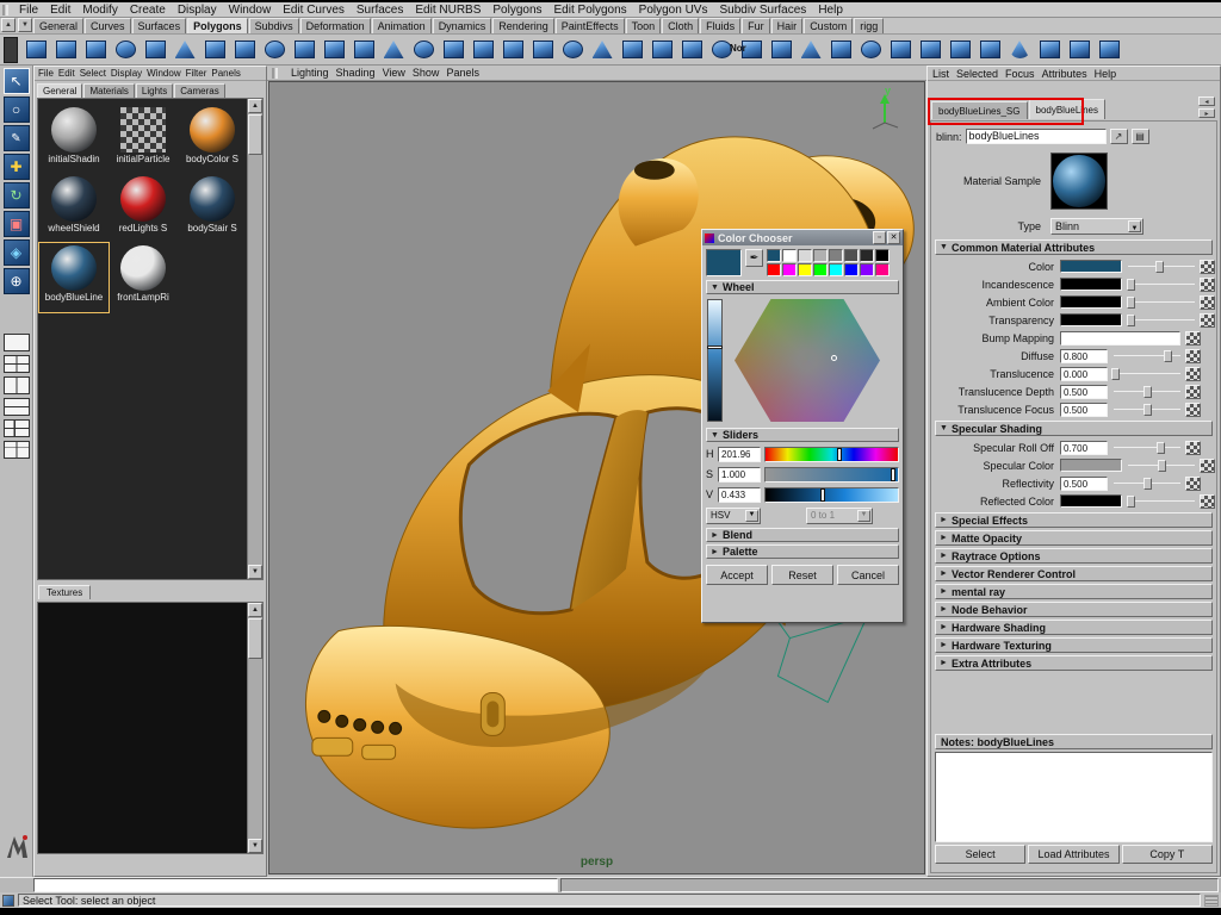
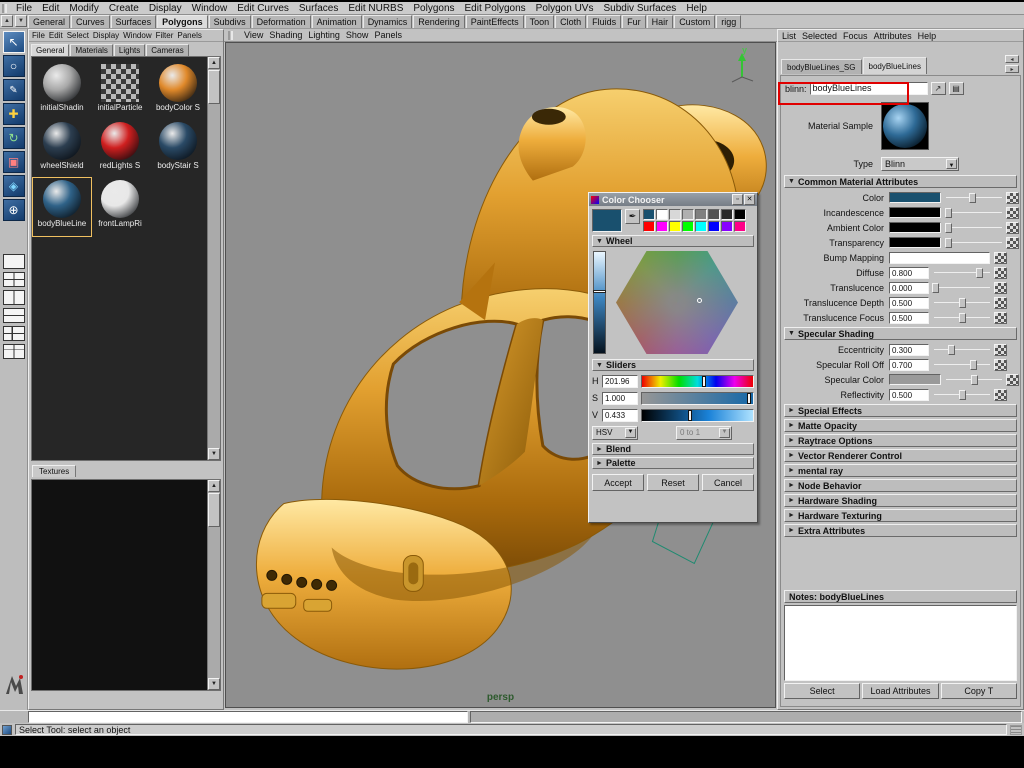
  File
  Edit
  Modify
  Create
  Display
  Window
  Edit Curves
  Surfaces
  Edit NURBS
  Polygons
  Edit Polygons
  Polygon UVs
  Subdiv Surfaces
  Help
  General
  Curves
  Surfaces
  Polygons
  Subdivs
  Deformation
  Animation
  Dynamics
  Rendering
  PaintEffects
  Toon
  Cloth
  Fluids
  Fur
  Hair
  Custom
  rigg
- Nor
  File
  Edit
  Select
  Display
  Window
  Filter
  Panels
  General
  Materials
  Lights
  Cameras
  initialShadin
  initialParticle
  bodyColor S
  wheelShield
  redLights S
  bodyStair S
  bodyBlueLine
  frontLampRi
  Textures
- Lighting
+ View
  Shading
- View
+ Lighting
  Show
  Panels
  y
  persp
  List
  Selected
  Focus
  Attributes
  Help
  bodyBlueLines_SG
  bodyBlueLines
  blinn:
  bodyBlueLines
  Material Sample
  Type
  Blinn
  Common Material Attributes
  Color
  Incandescence
  Ambient Color
  Transparency
  Bump Mapping
  Diffuse
  0.800
  Translucence
  0.000
  Translucence Depth
  0.500
  Translucence Focus
  0.500
  Specular Shading
+ Eccentricity
+ 0.300
  Specular Roll Off
  0.700
  Specular Color
  Reflectivity
  0.500
- Reflected Color
  Special Effects
  Matte Opacity
  Raytrace Options
  Vector Renderer Control
  mental ray
  Node Behavior
  Hardware Shading
  Hardware Texturing
  Extra Attributes
  Notes: bodyBlueLines
  Select
  Load Attributes
  Copy T
  Select Tool: select an object
  Color Chooser
  Wheel
  Sliders
  H
  201.96
  S
  1.000
  V
  0.433
  HSV
  0 to 1
  Blend
  Palette
  Accept
  Reset
  Cancel
